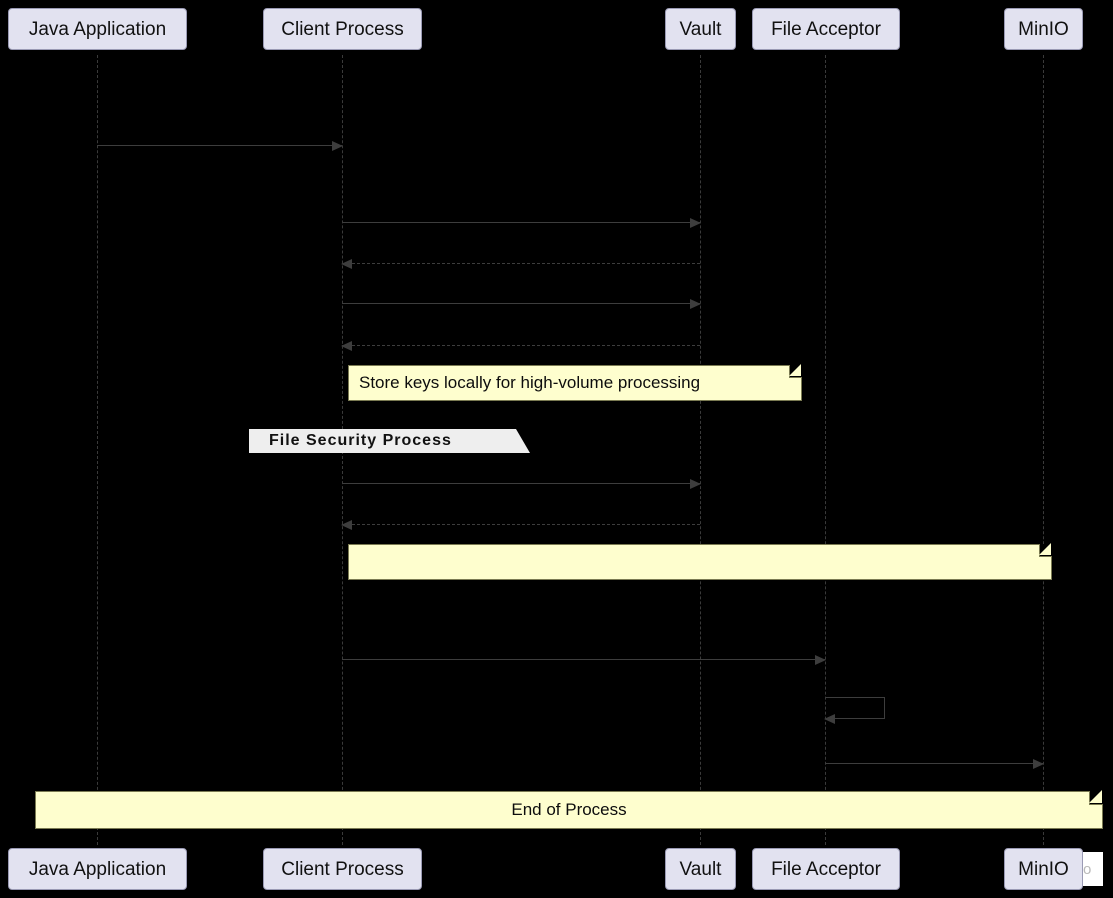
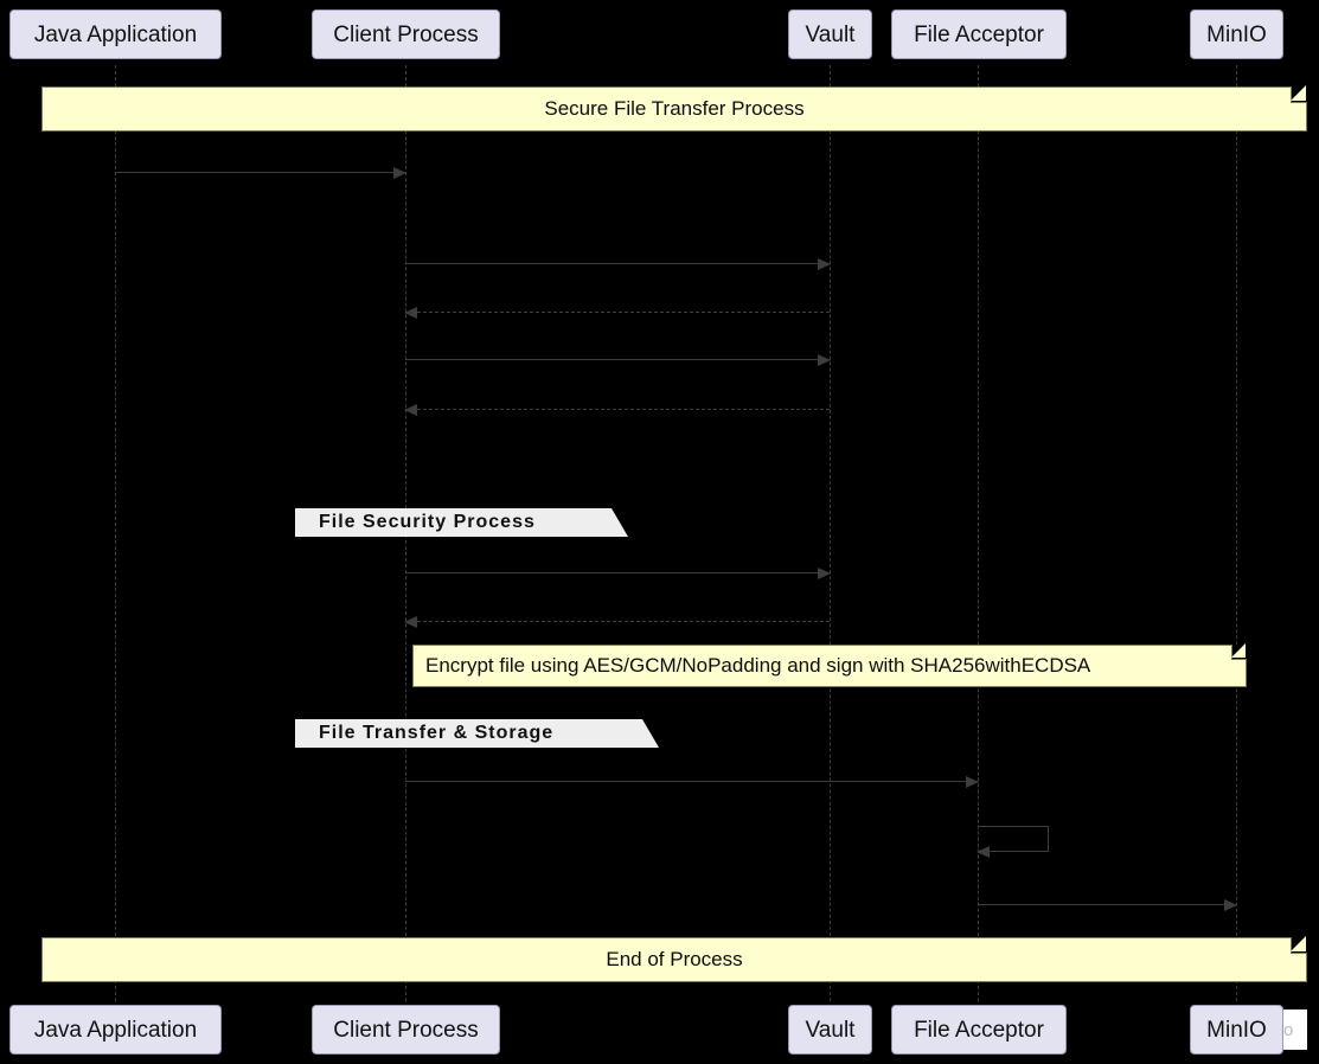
  Java Application
  Client Process
  Vault
  File Acceptor
  MinIO
+ Secure File Transfer Process
  Client Process (dashed) ===== --> Client Process (dashed) ===== -->
- Store keys locally for high-volume processing
  File Security Process
  Client Process (dashed) ===== -->
+ Encrypt file using AES/GCM/NoPadding and sign with SHA256withECDSA
+ File Transfer & Storage
  End of Process
  Java Application
  Client Process
  Vault
  File Acceptor
  MinIO
